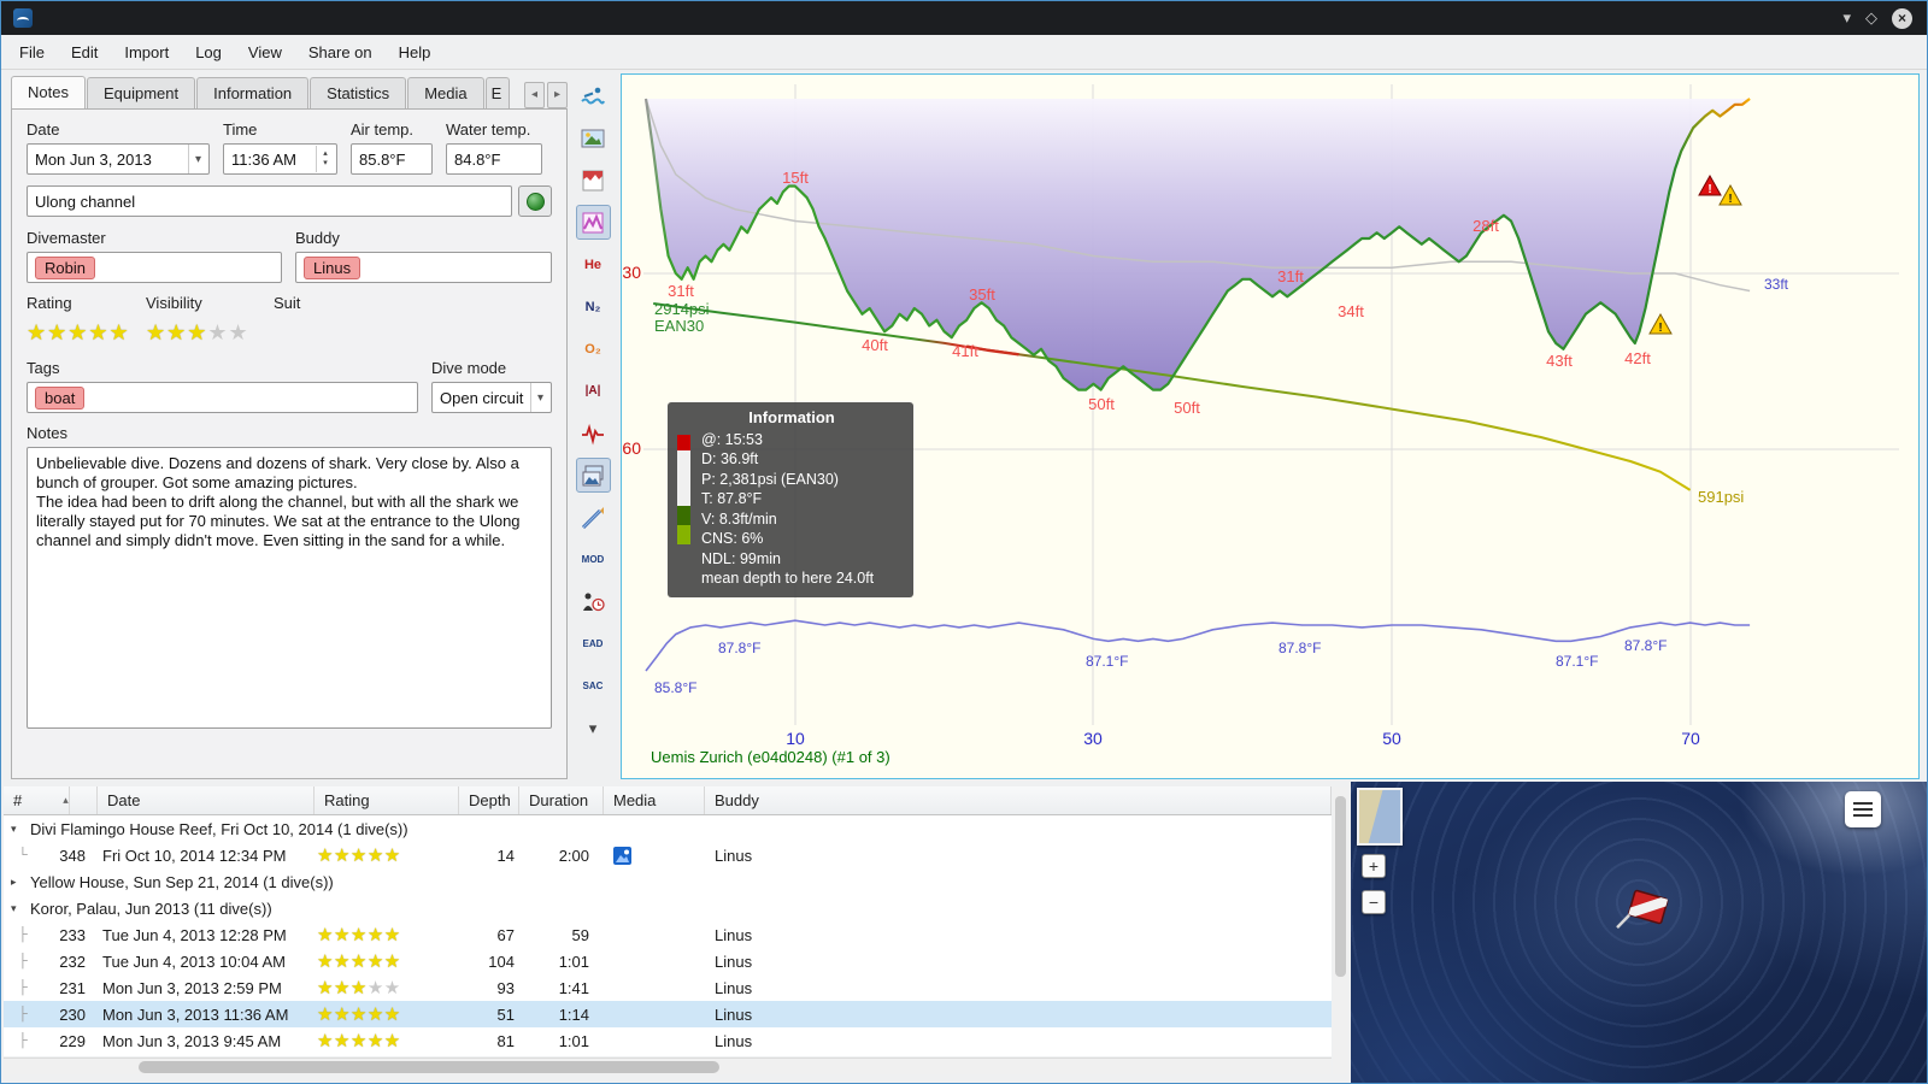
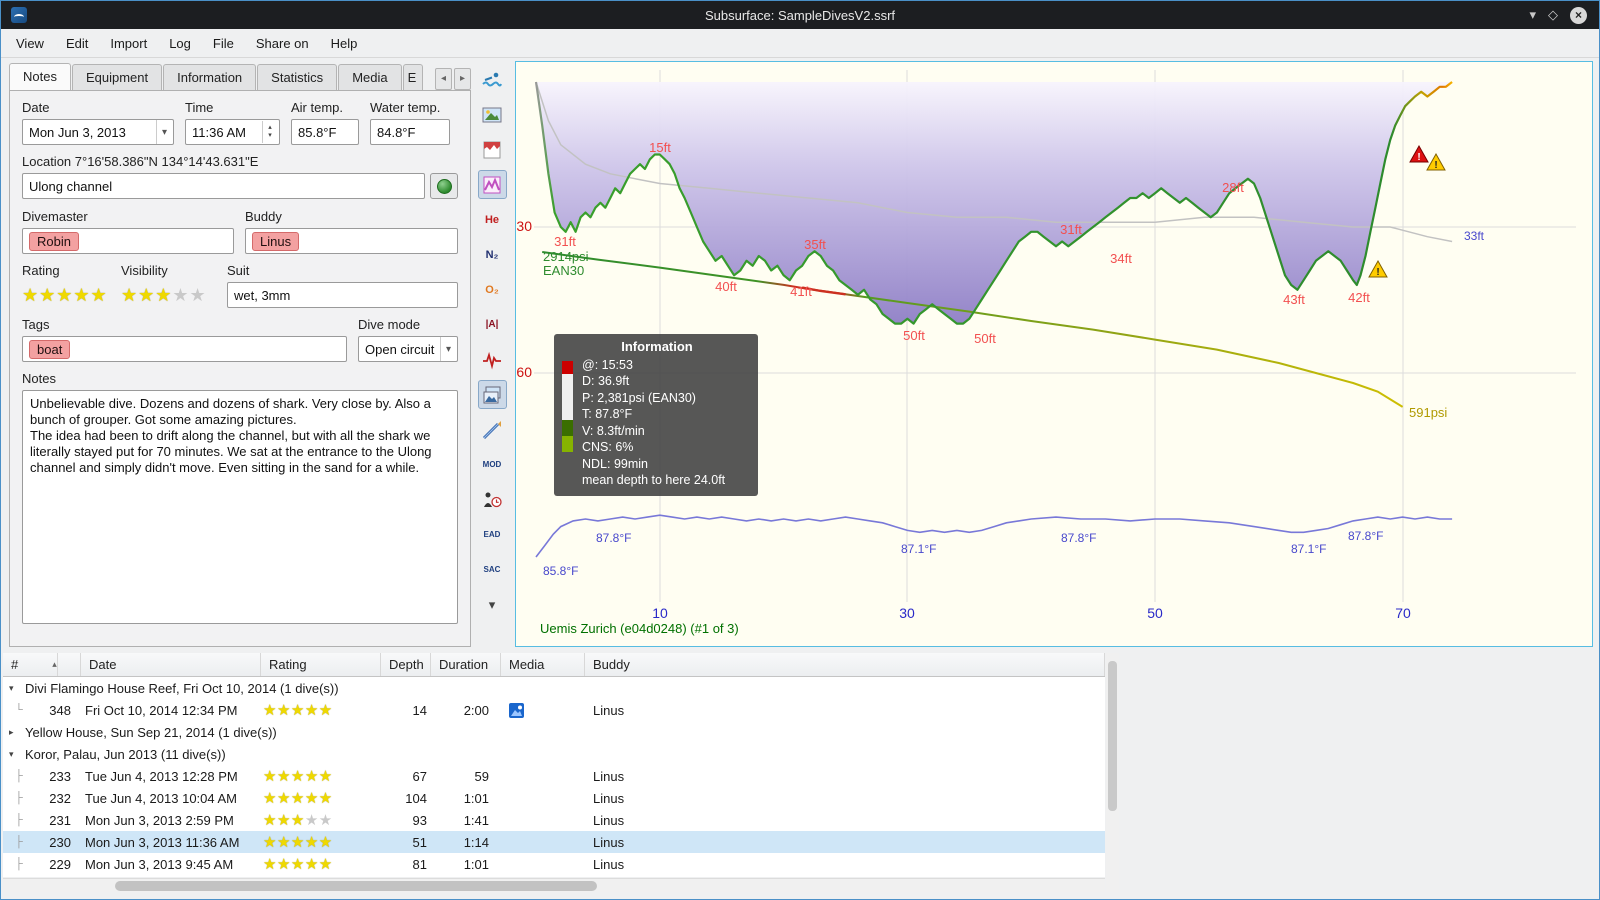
+ Subsurface: SampleDivesV2.ssrf
  ▾
  ◇
  ×
- File
+ View
  Edit
  Import
  Log
- View
+ File
  Share on
  Help
  Notes
  Equipment
  Information
  Statistics
  Media
  E
  ◂
  ▸
  Date
  Mon Jun 3, 2013
  ▾
  Time
  11:36 AM
  Air temp.
  85.8°F
  Water temp.
  84.8°F
+ Location 7°16'58.386"N 134°14'43.631"E
  Ulong channel
  Divemaster
  Robin
  Buddy
  Linus
  Rating
  ★★★★★
  Visibility
  ★★★★★
  Suit
+ wet, 3mm
  Tags
  boat
  Dive mode
  Open circuit
  ▾
  Notes
  Unbelievable dive. Dozens and dozens of shark. Very close by. Also a bunch of grouper. Got some amazing pictures.
  The idea had been to drift along the channel, but with all the shark we literally stayed put for 70 minutes. We sat at the entrance to the Ulong channel and simply didn't move. Even sitting in the sand for a while.
  He
  N₂
  O₂
  |A|
  MOD
  EAD
  SAC
  ▾
  30
  60
  10
  30
  50
  70
  31ft
  2914psi
  EAN30
  15ft
  40ft
  41ft
  35ft
  50ft
  50ft
  31ft
  34ft
  28ft
  43ft
  42ft
  591psi
  33ft
  85.8°F
  87.8°F
  87.1°F
  87.8°F
  87.1°F
  87.8°F
  !
  !
  !
  Information
  @: 15:53
  D: 36.9ft
  P: 2,381psi (EAN30)
  T: 87.8°F
  V: 8.3ft/min
  CNS: 6%
  NDL: 99min
  mean depth to here 24.0ft
  Uemis Zurich (e04d0248) (#1 of 3)
  #
  ▴
  Date
  Rating
  Depth
  Duration
  Media
  Buddy
  ▾
  Divi Flamingo House Reef, Fri Oct 10, 2014 (1 dive(s))
  └
  348
  Fri Oct 10, 2014 12:34 PM
  ★★★★★
  14
  2:00
  Linus
  ▸
  Yellow House, Sun Sep 21, 2014 (1 dive(s))
  ▾
  Koror, Palau, Jun 2013 (11 dive(s))
  ├
  233
  Tue Jun 4, 2013 12:28 PM
  ★★★★★
  67
  59
  Linus
  ├
  232
  Tue Jun 4, 2013 10:04 AM
  ★★★★★
  104
  1:01
  Linus
  ├
  231
  Mon Jun 3, 2013 2:59 PM
  ★★★★★
  93
  1:41
  Linus
  ├
  230
  Mon Jun 3, 2013 11:36 AM
  ★★★★★
  51
  1:14
  Linus
  ├
  229
  Mon Jun 3, 2013 9:45 AM
  ★★★★★
  81
  1:01
  Linus
- +
- −
